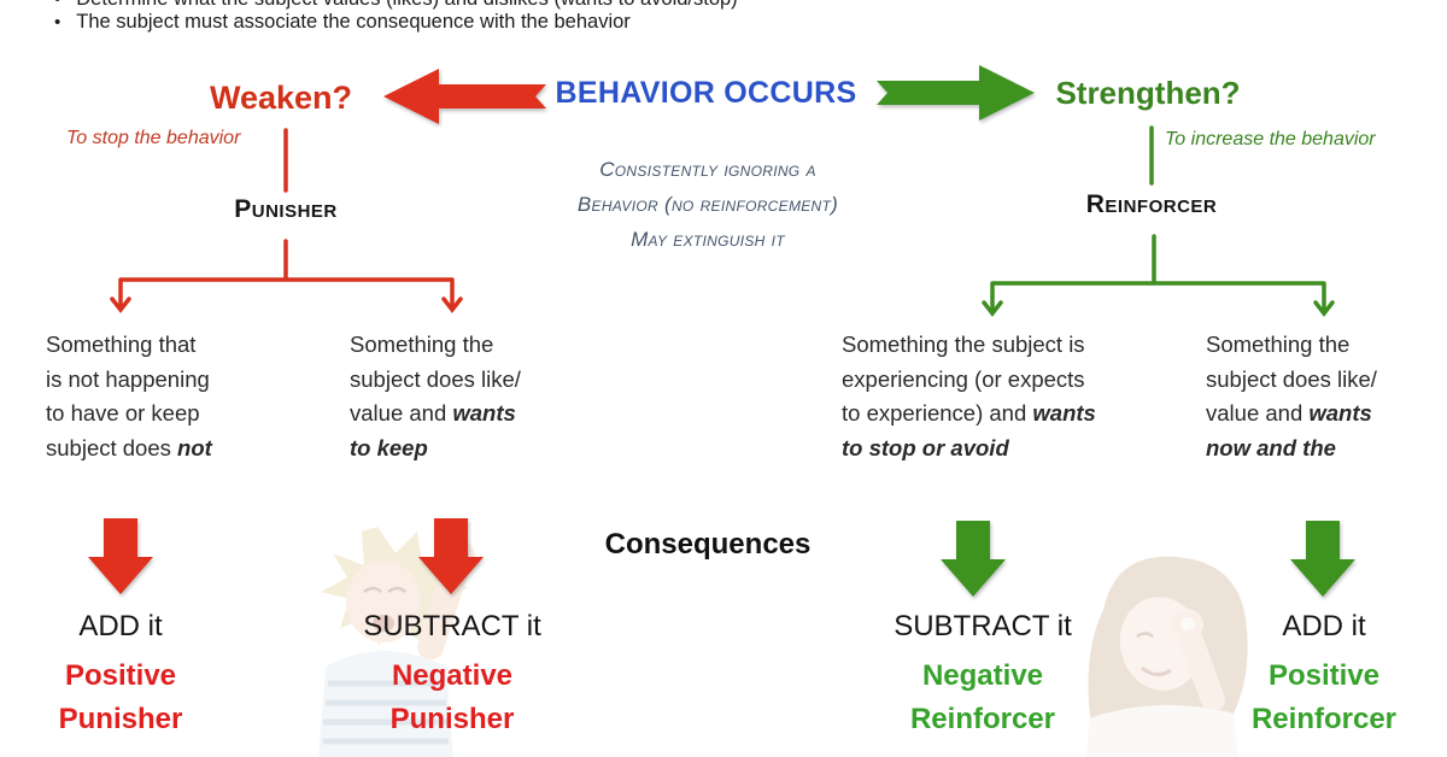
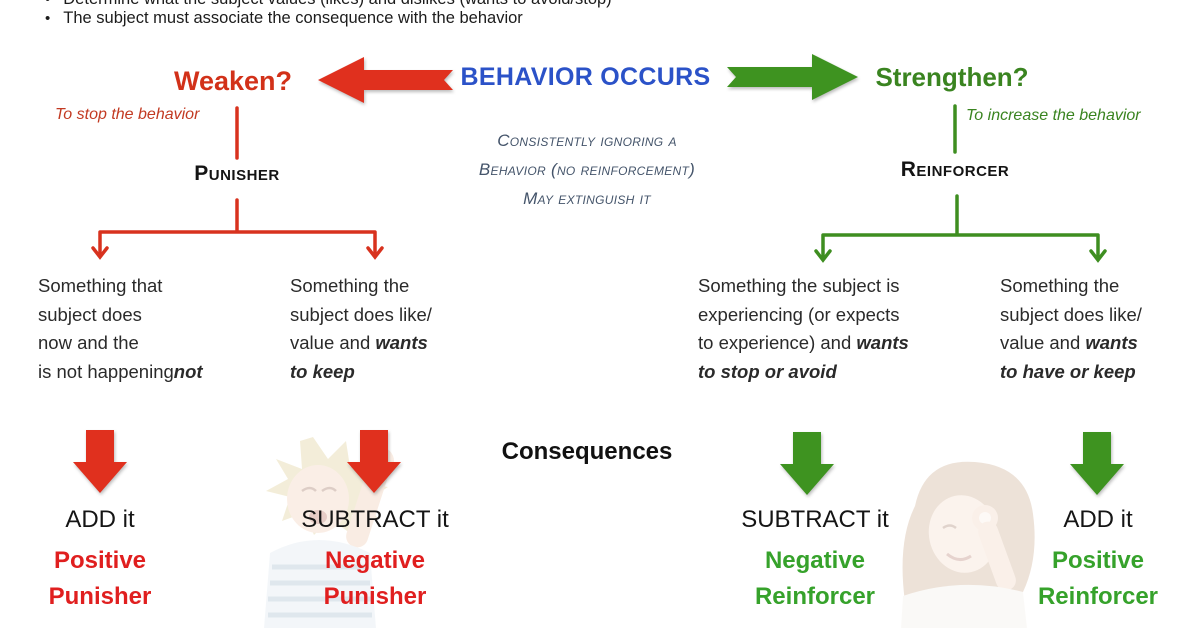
  •
  The subject must associate the consequence with the behavior
  Weaken?
  BEHAVIOR OCCURS
  Strengthen?
  To stop the behavior
  To increase the behavior
  Punisher
  Reinforcer
  Consistently ignoring a
  Behavior (no reinforcement)
  May extinguish it
  Something that
- is not happening
+ subject does
- to have or keep
+ now and the
- subject does not
+ is not happeningnot
  Something the
  subject does like/
  value and wants
  to keep
  Something the subject is
  experiencing (or expects
  to experience) and wants
  to stop or avoid
  Something the
  subject does like/
  value and wants
- now and the
+ to have or keep
  Consequences
  ADD it
  Positive
  Punisher
  SUBTRACT it
  Negative
  Punisher
  SUBTRACT it
  Negative
  Reinforcer
  ADD it
  Positive
  Reinforcer
